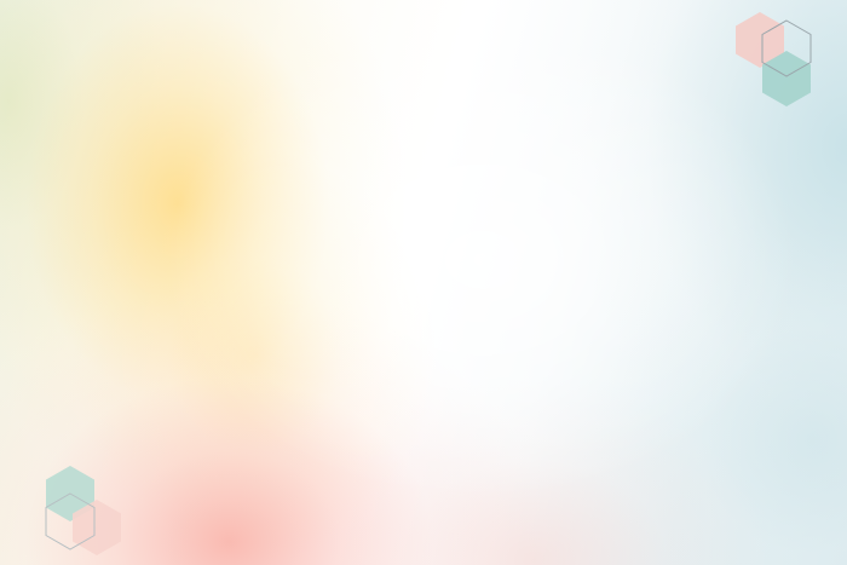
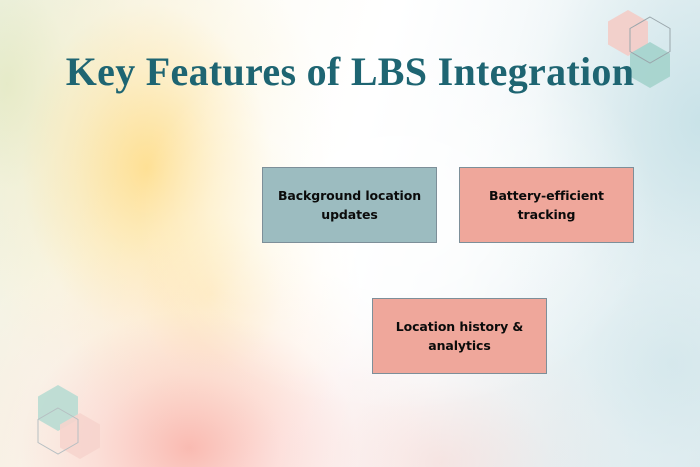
+ Key Features of LBS Integration
+ Background location updates
+ Battery-efficient tracking
+ Location history & analytics
